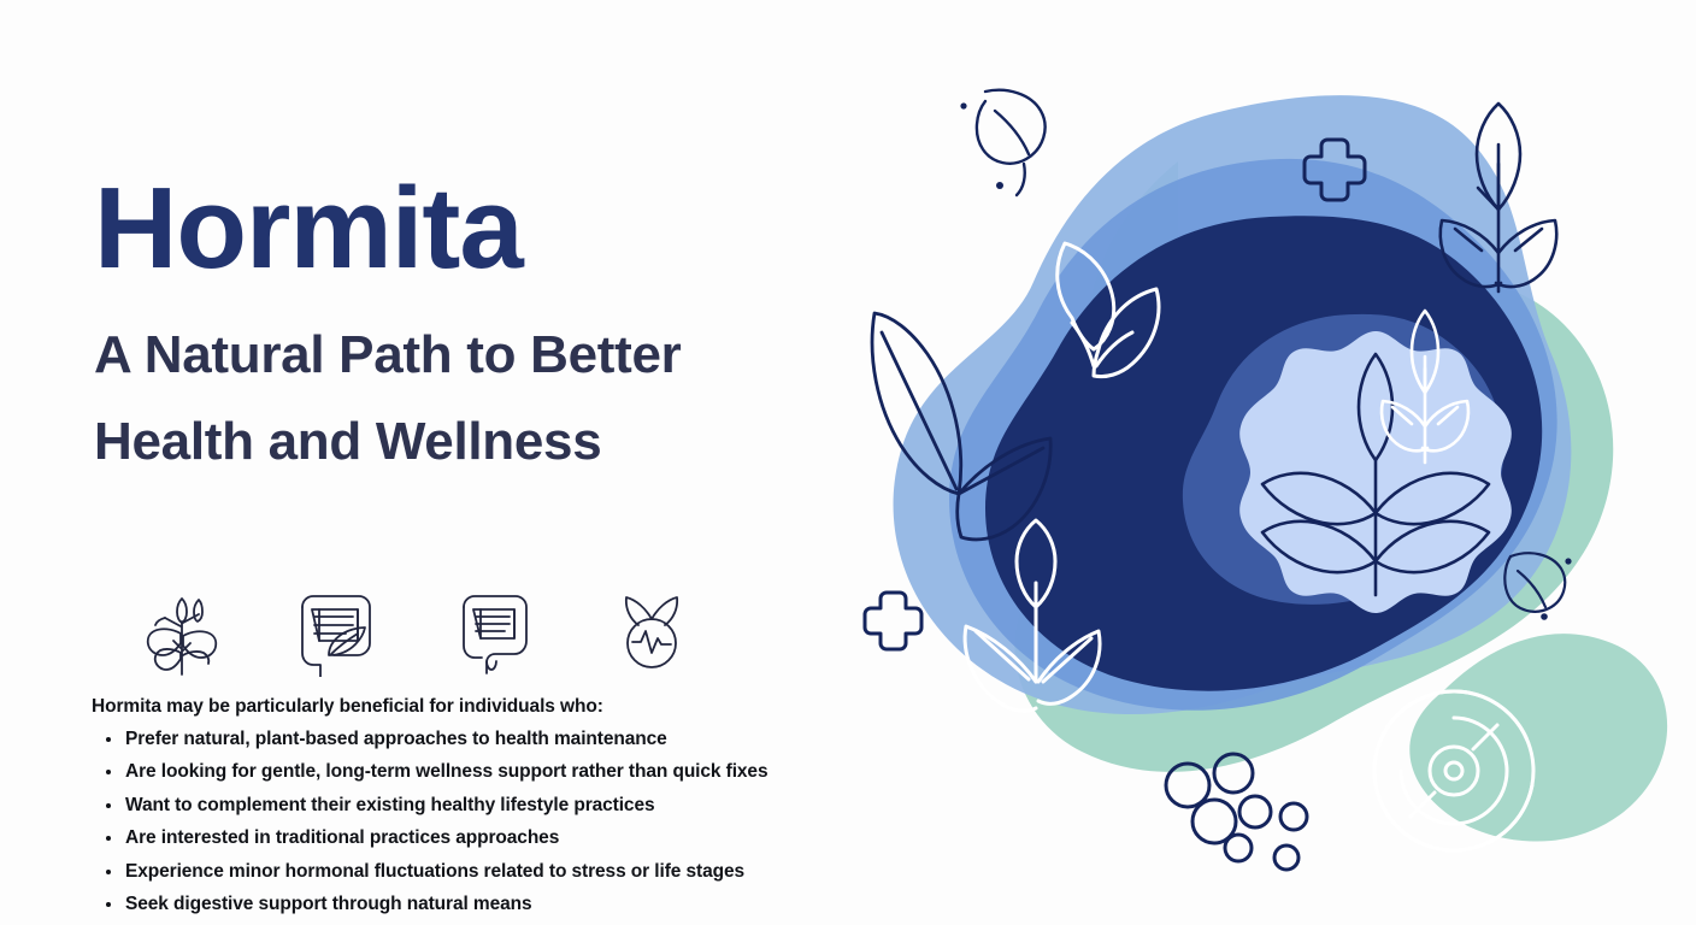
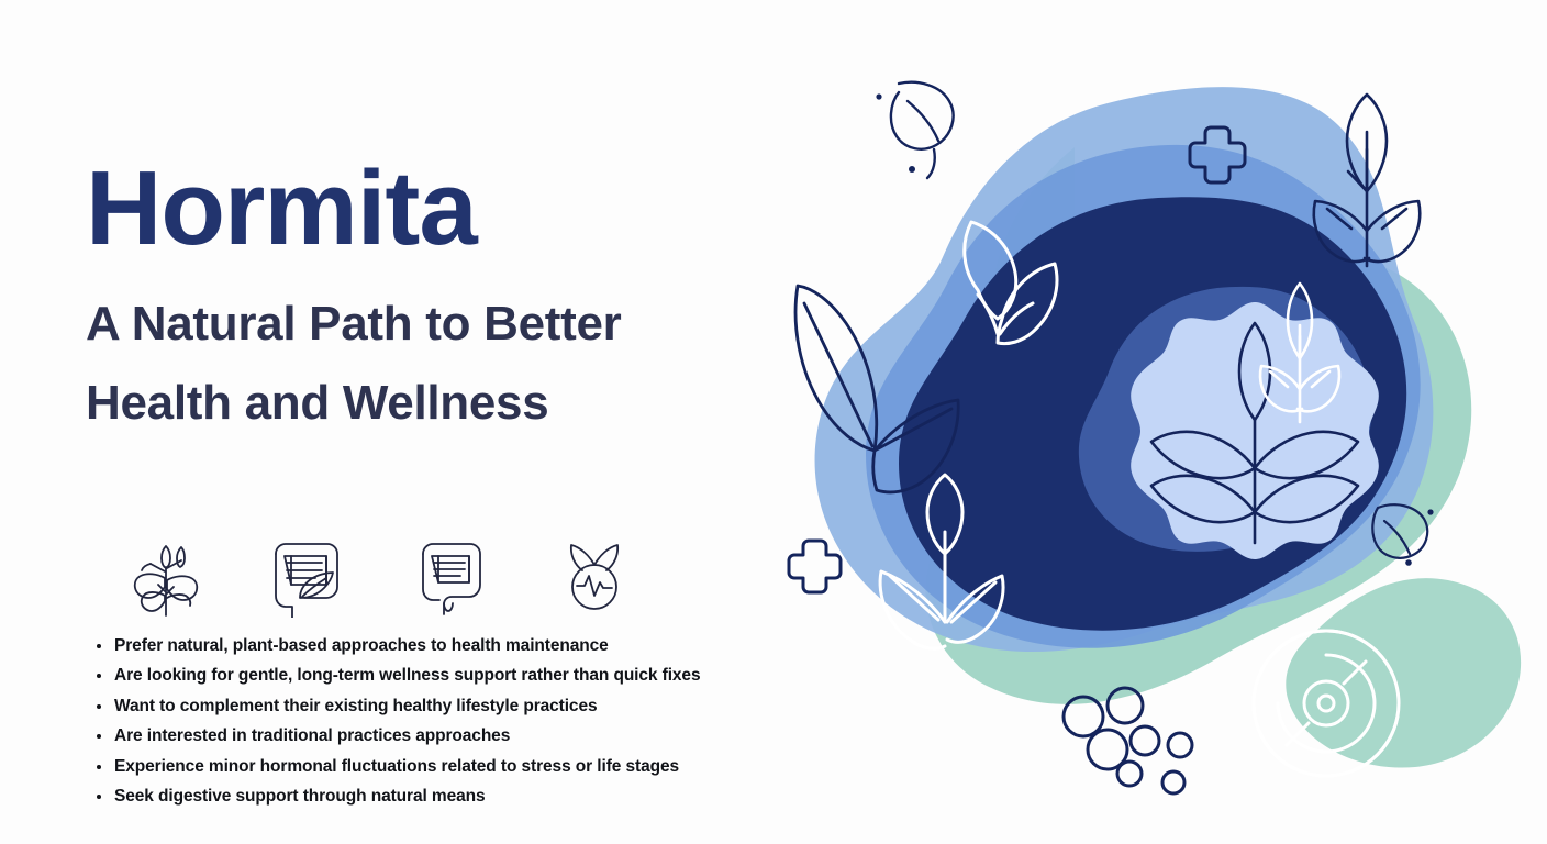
  Hormita
  A Natural Path to Better Health and Wellness
- Hormita may be particularly beneficial for individuals who:
  Prefer natural, plant-based approaches to health maintenance
  Are looking for gentle, long-term wellness support rather than quick fixes
  Want to complement their existing healthy lifestyle practices
  Are interested in traditional practices approaches
  Experience minor hormonal fluctuations related to stress or life stages
  Seek digestive support through natural means
